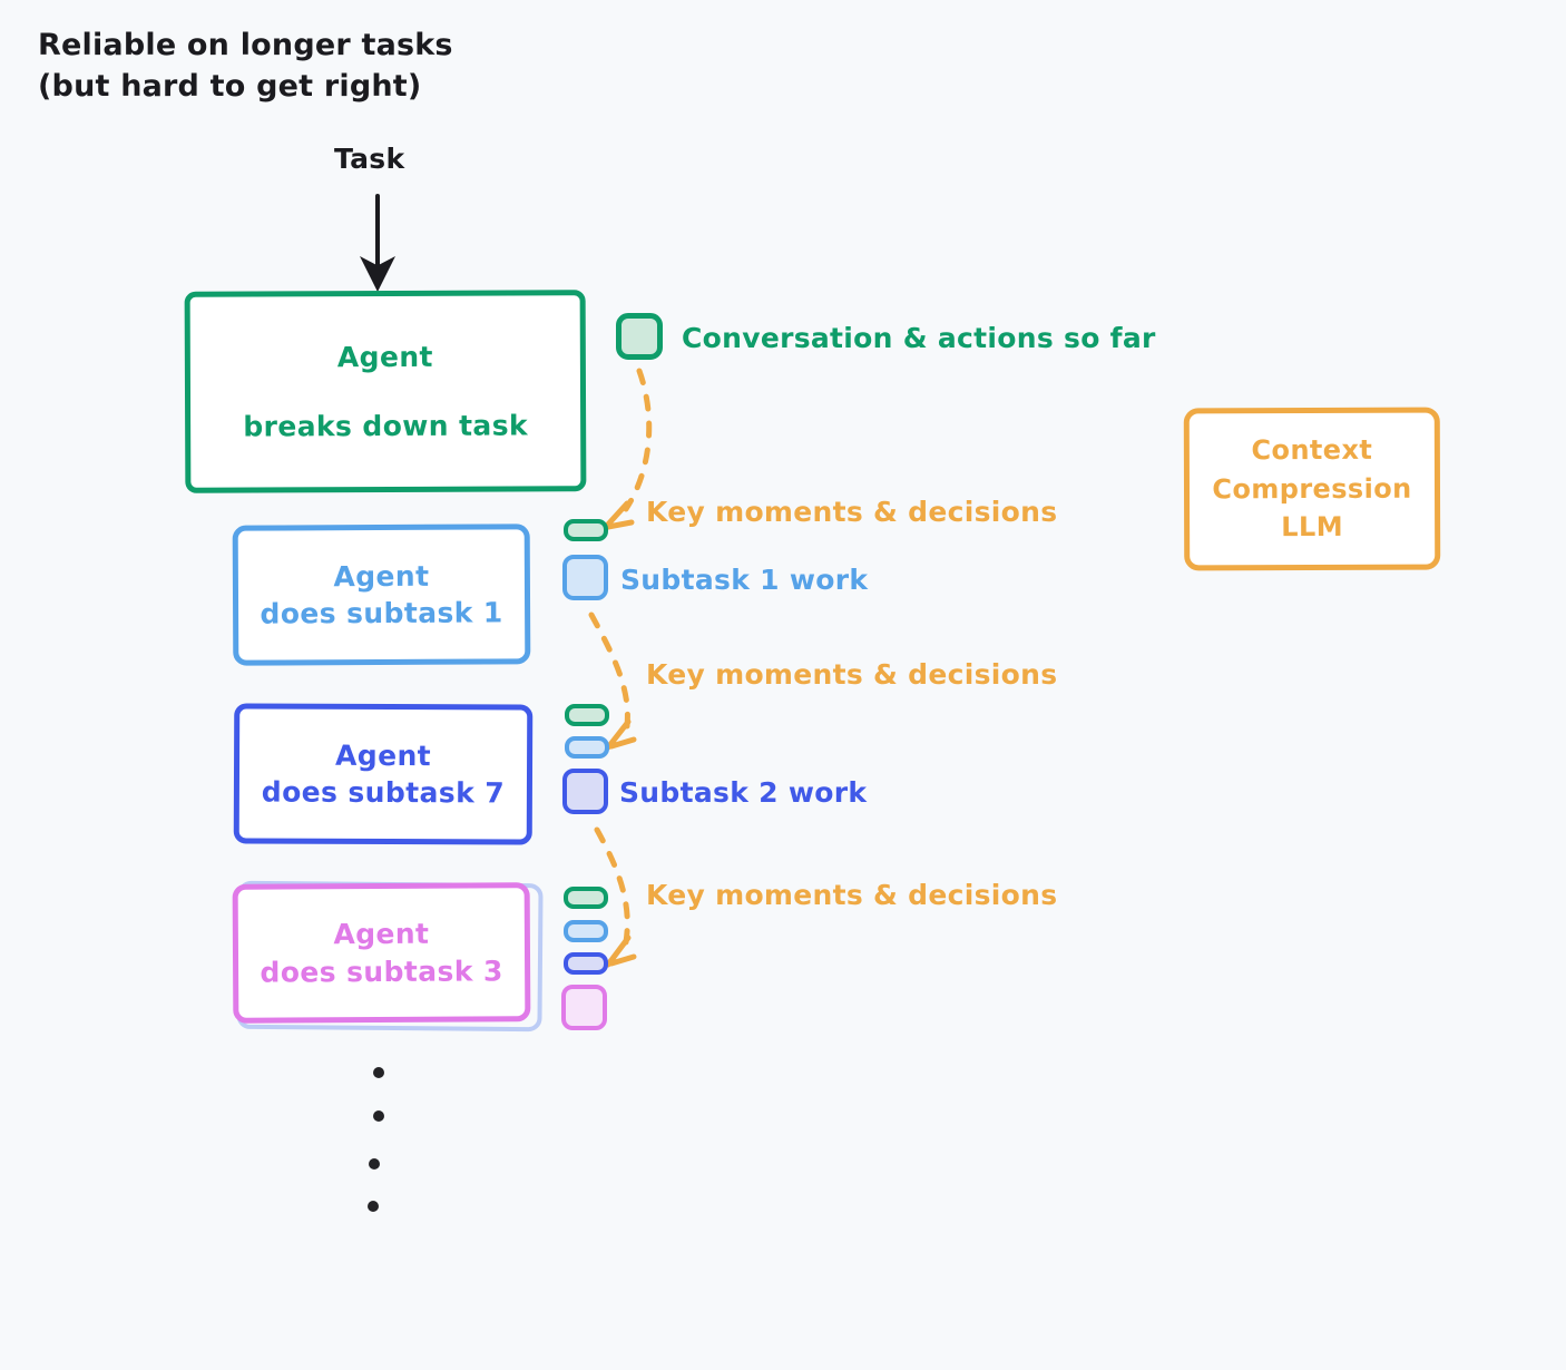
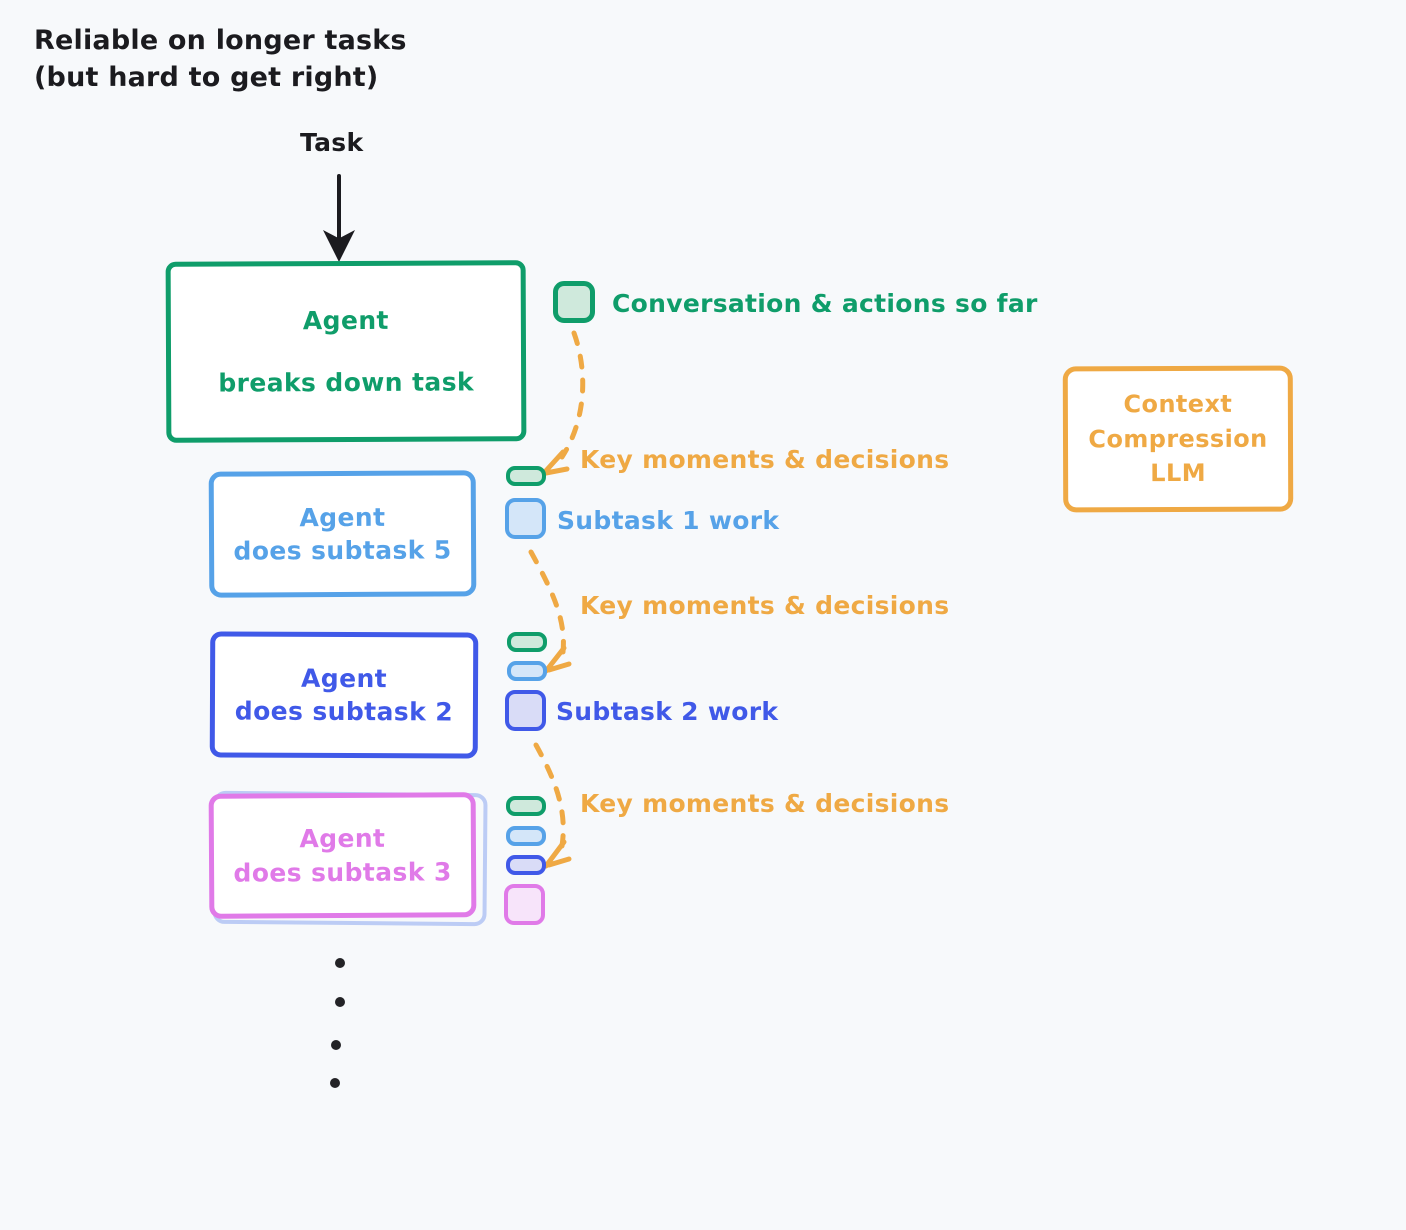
  Reliable on longer tasks
  (but hard to get right)
  Task
  Agent
  breaks down task
  Conversation & actions so far
  Agent
- does subtask 1
+ does subtask 5
  Subtask 1 work
  Key moments & decisions
  Agent
- does subtask 7
+ does subtask 2
  Subtask 2 work
  Key moments & decisions
  Agent
  does subtask 3
  Key moments & decisions
  Context
  Compression
  LLM
